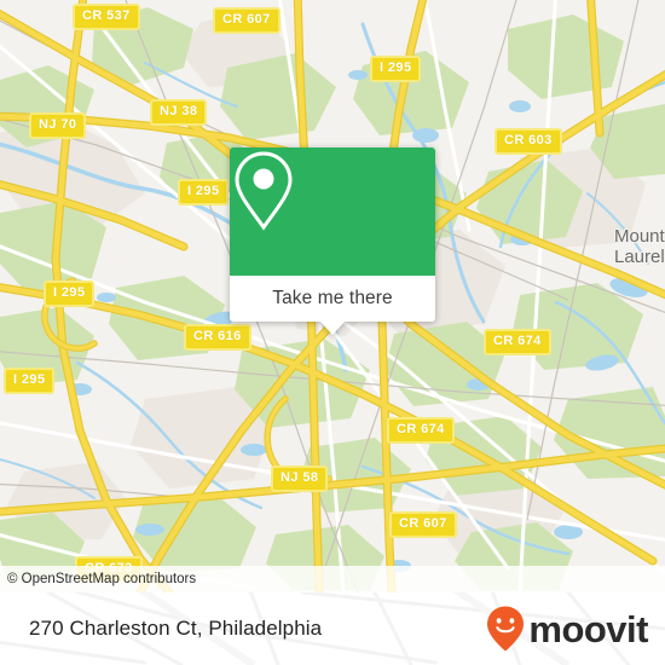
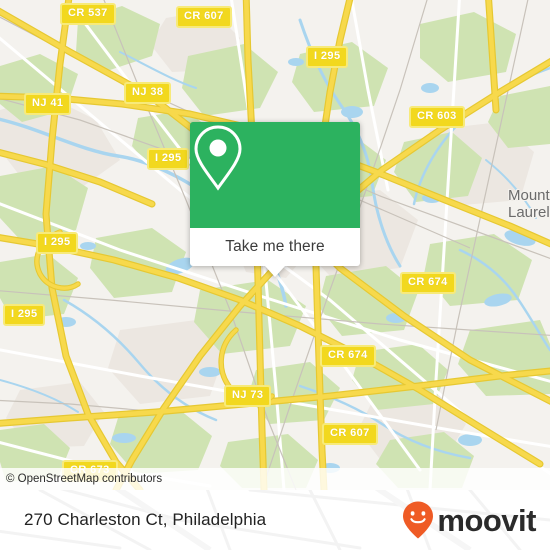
  Mount
  Laurel
  CR 537
  CR 607
  I 295
- NJ 70
+ NJ 41
  NJ 38
  CR 603
  I 295
  I 295
- CR 616
  CR 674
  I 295
  CR 674
- NJ 58
+ NJ 73
  CR 607
  CR 673
  © OpenStreetMap contributors
  Take me there
  270 Charleston Ct, Philadelphia
  moovit
